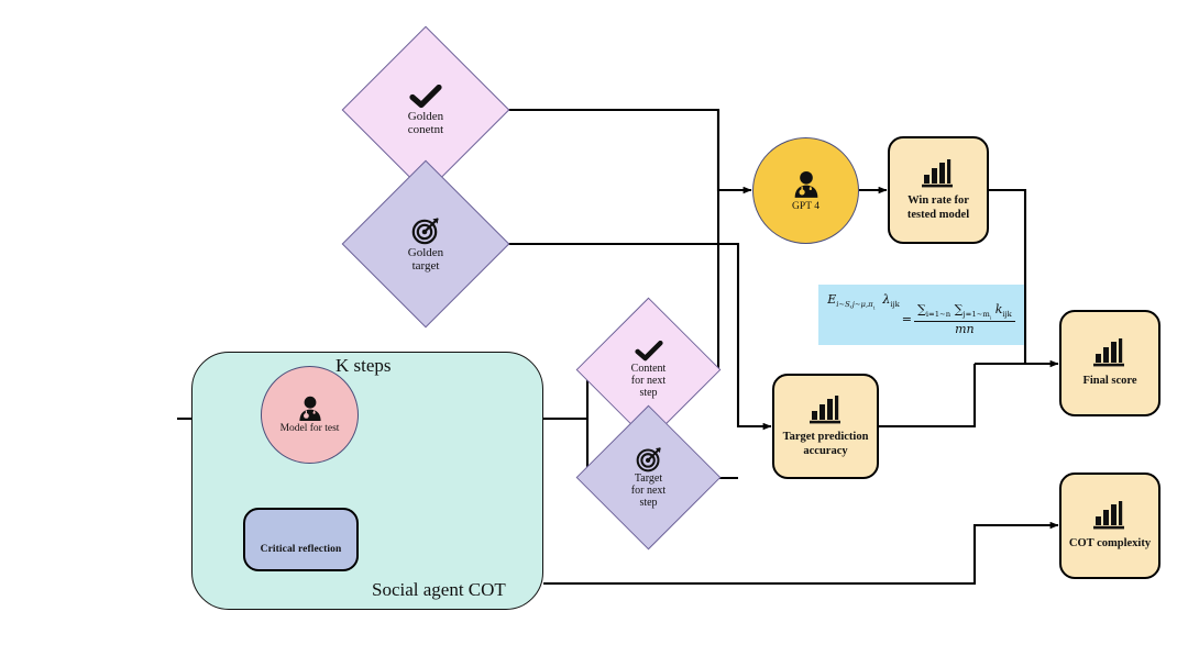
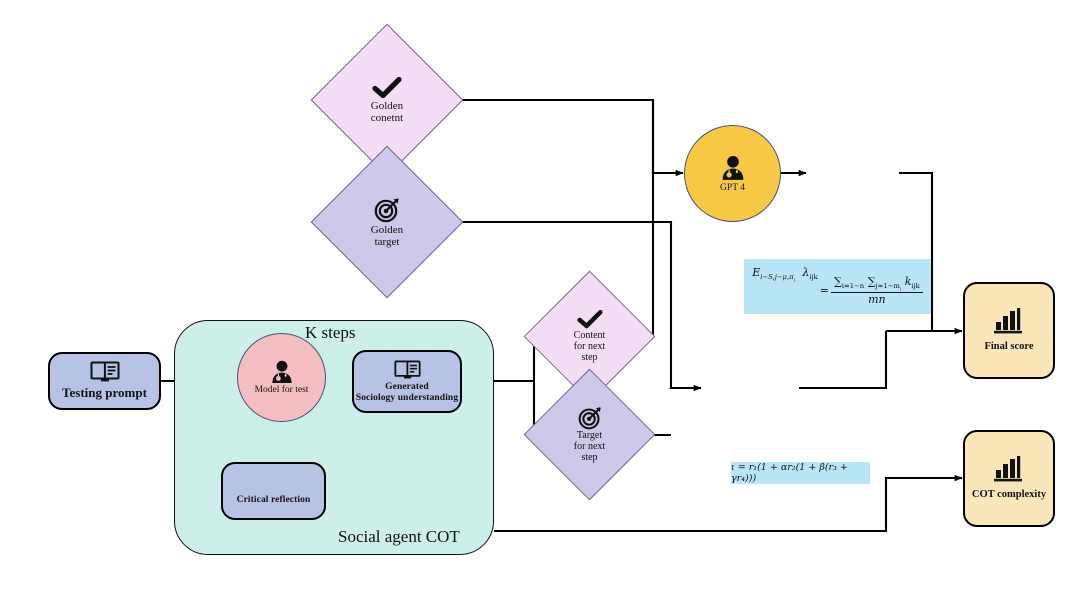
  K steps
  Social agent COT
+ Testing prompt
  Model for test
+ Generated
+ Sociology understanding
  Critical reflection
  Golden
  conetnt
  Golden
  target
  Content
  for next
  step
  Target
  for next
  step
  GPT 4
- Win rate for
- tested model
- Target prediction
- accuracy
  Final score
  COT complexity
  Ei~S,j~μ,π λijk
  =
  ∑i=1~n ∑j=1~m kijk
  mn
+ ι = r₁(1 + αr₂(1 + β(r₃ + γr₄)))
